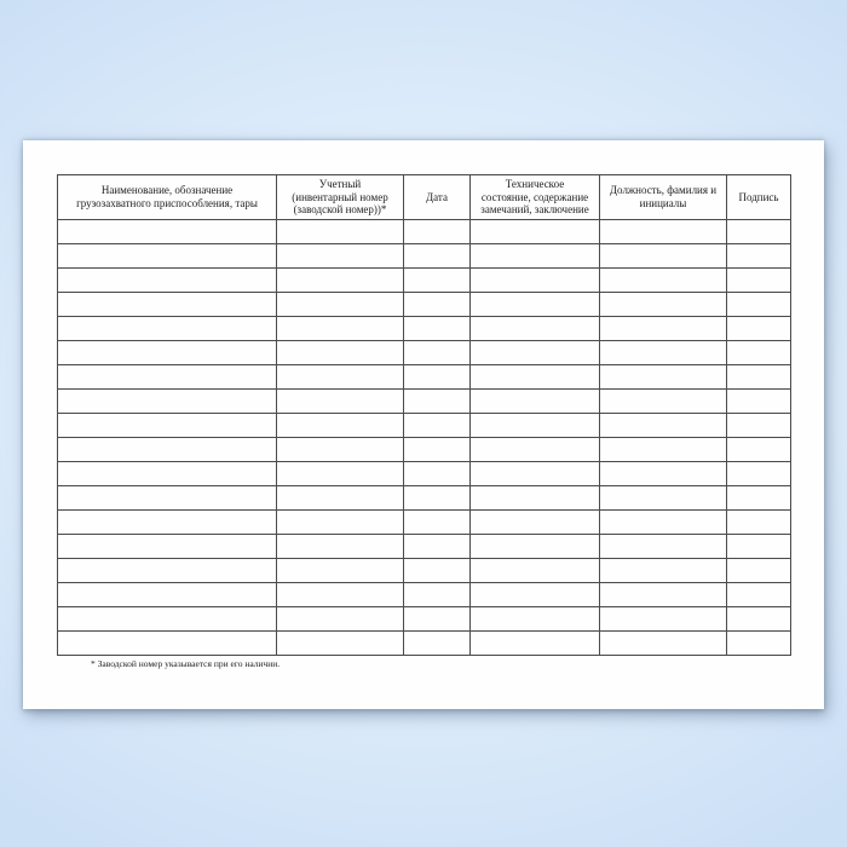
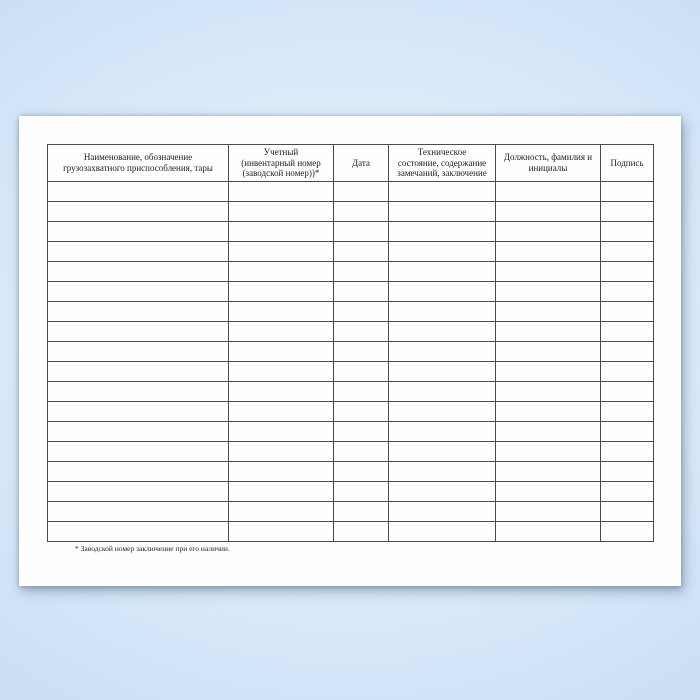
  Наименование, обозначение грузозахватного приспособления, тары	Учетный (инвентарный номер (заводской номер))*	Дата	Техническое состояние, содержание замечаний, заключение	Должность, фамилия и инициалы	Подпись
- * Заводской номер указывается при его наличии.
+ * Заводской номер заключение при его наличии.
